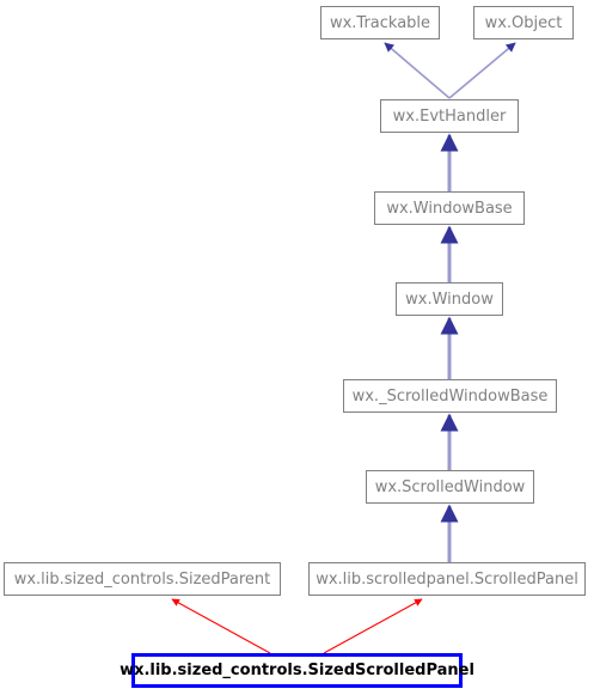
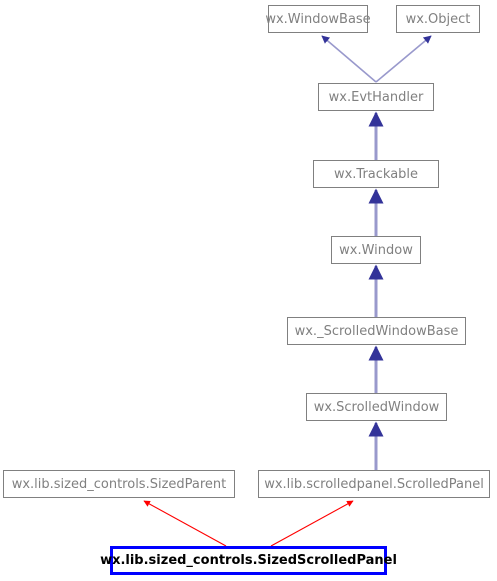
- wx.Trackable
+ wx.WindowBase
  wx.Object
  wx.EvtHandler
- wx.WindowBase
+ wx.Trackable
  wx.Window
  wx._ScrolledWindowBase
  wx.ScrolledWindow
  wx.lib.sized_controls.SizedParent
  wx.lib.scrolledpanel.ScrolledPanel
  wx.lib.sized_controls.SizedScrolledPanel
